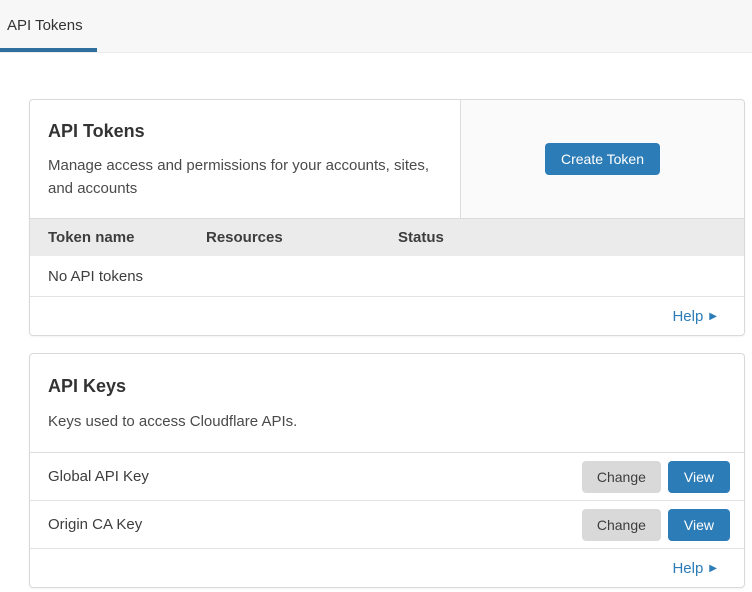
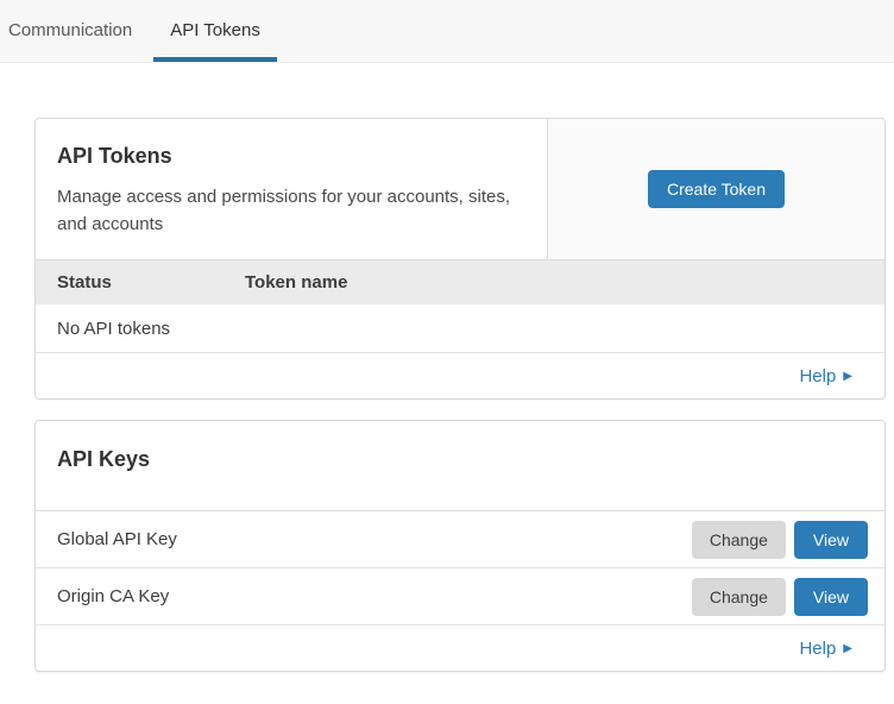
+ Communication
  API Tokens
  API Tokens
  Manage access and permissions for your accounts, sites, and accounts
  Create Token
- Token name
+ Status
- Resources
- Status
+ Token name
  No API tokens
  Help
  ▶
  API Keys
- Keys used to access Cloudflare APIs.
  Global API Key
  Change
  View
  Origin CA Key
  Change
  View
  Help
  ▶
